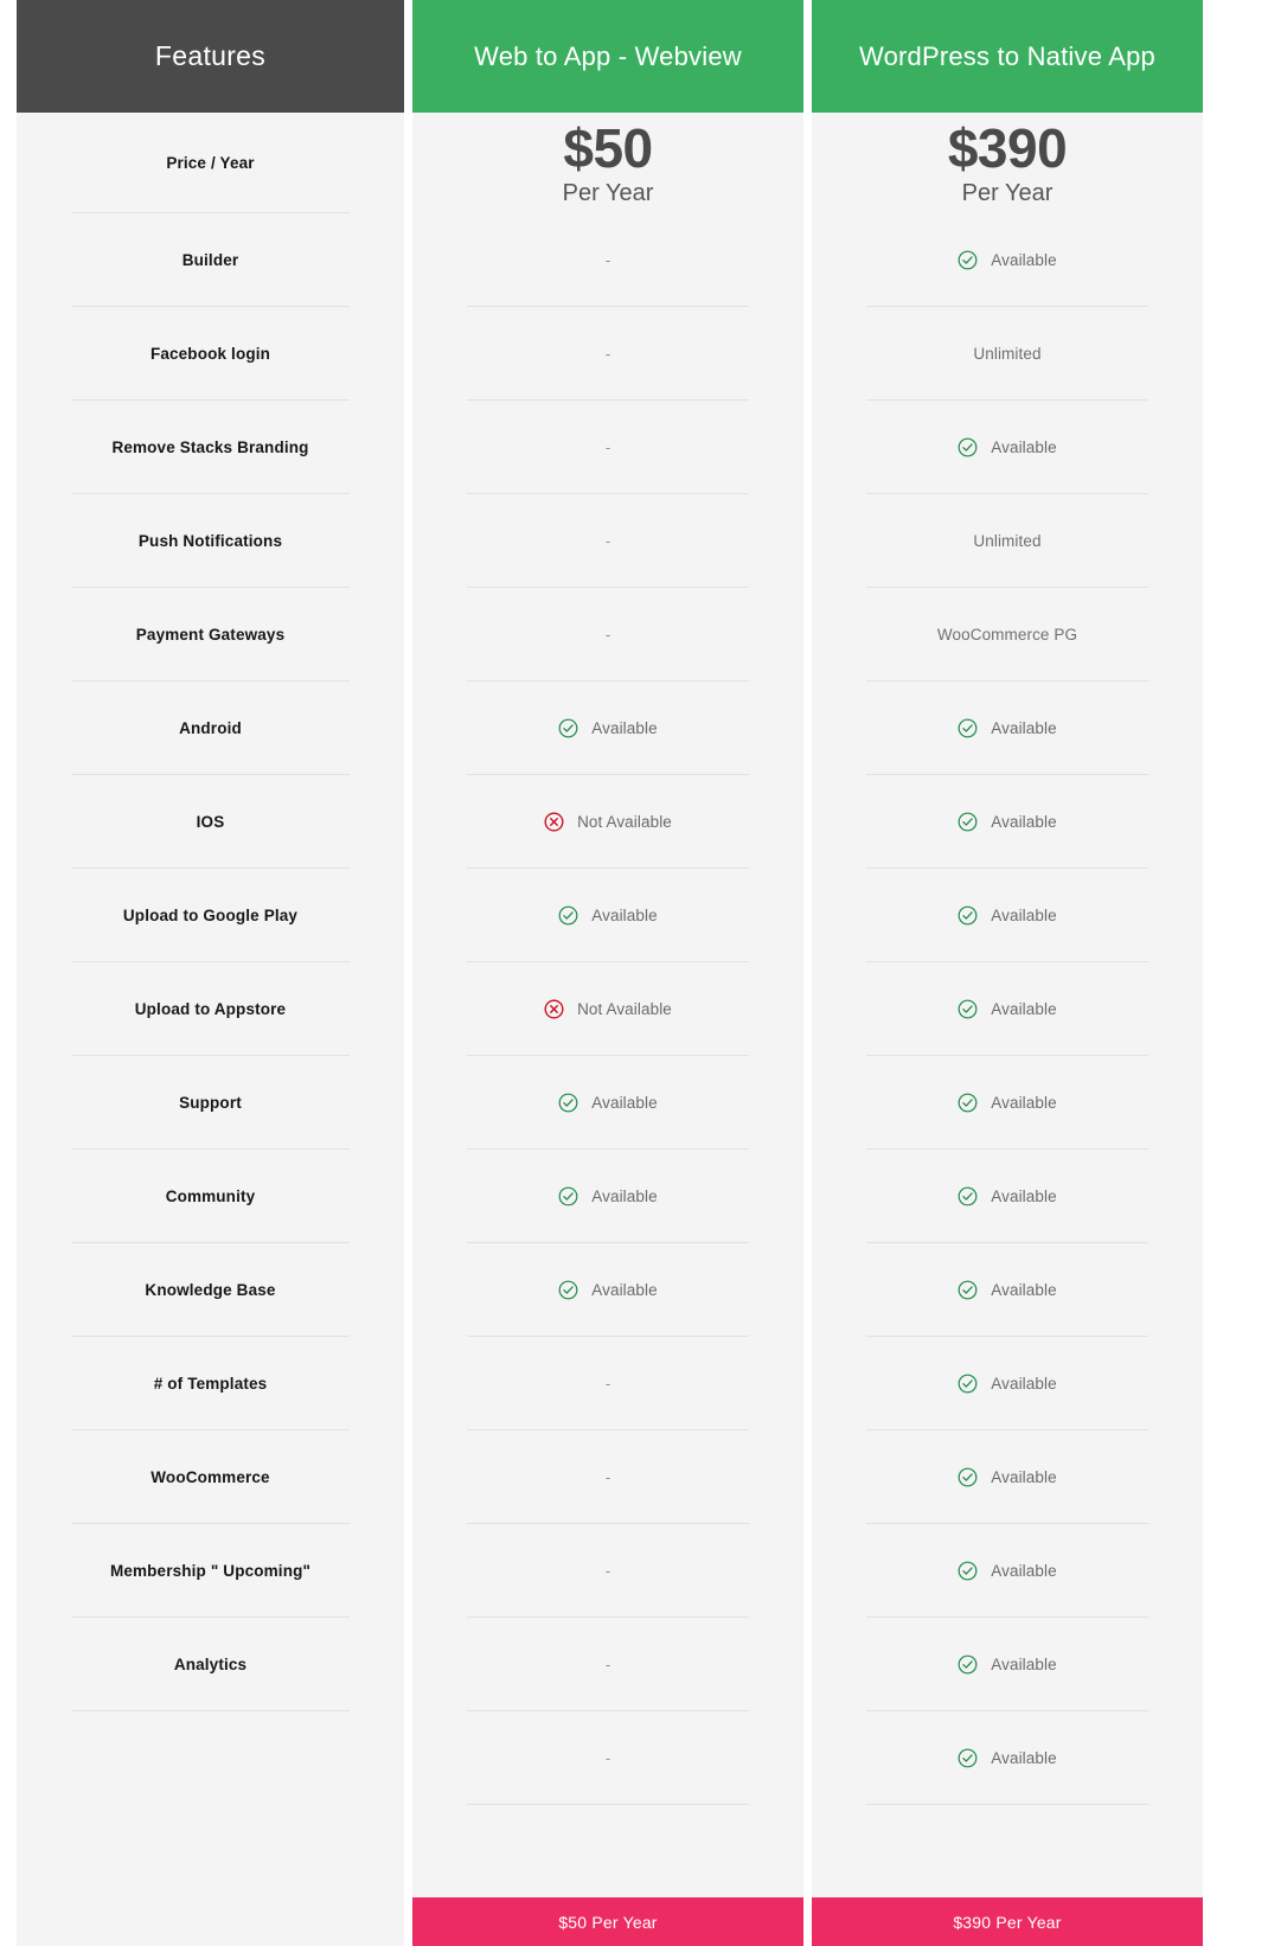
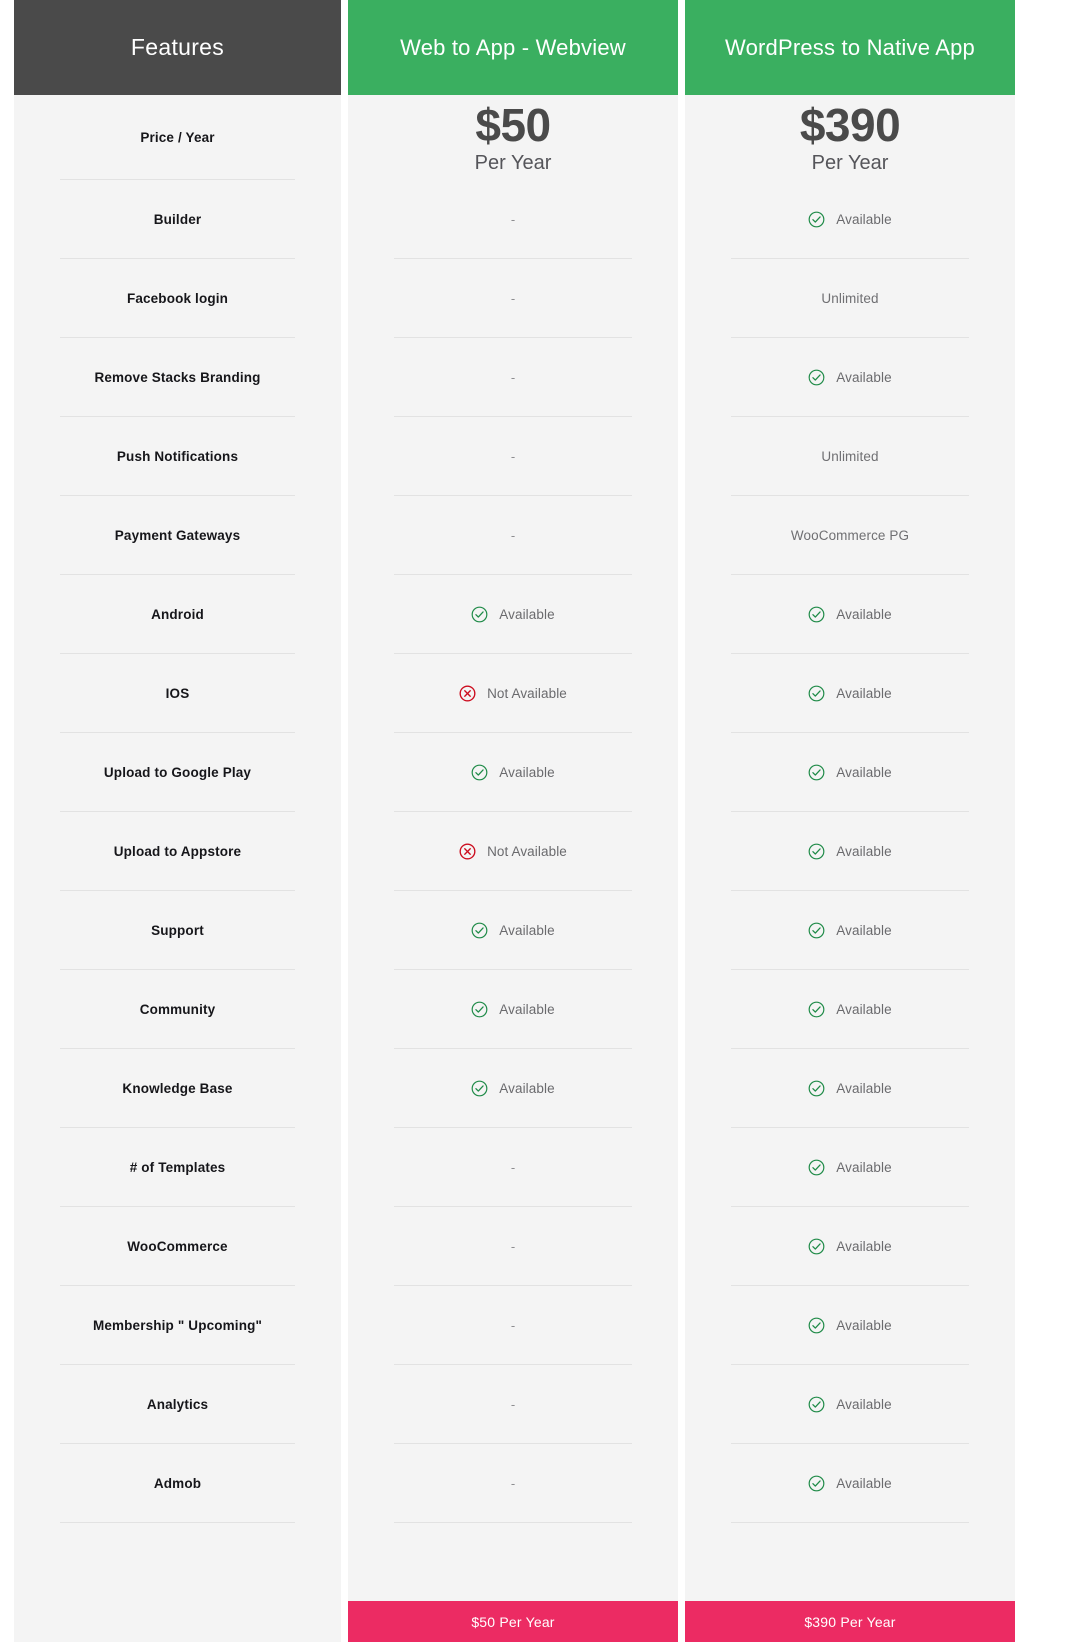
  Features
  Price / Year
  Builder
  Facebook login
  Remove Stacks Branding
  Push Notifications
  Payment Gateways
  Android
  IOS
  Upload to Google Play
  Upload to Appstore
  Support
  Community
  Knowledge Base
  # of Templates
  WooCommerce
  Membership " Upcoming"
  Analytics
+ Admob
  Web to App - Webview
  $50
  Per Year
  -
  -
  -
  -
  -
  Available
  Not Available
  Available
  Not Available
  Available
  Available
  Available
  -
  -
  -
  -
  -
  $50 Per Year
  WordPress to Native App
  $390
  Per Year
  Available
  Unlimited
  Available
  Unlimited
  WooCommerce PG
  Available
  Available
  Available
  Available
  Available
  Available
  Available
  Available
  Available
  Available
  Available
  Available
  $390 Per Year
